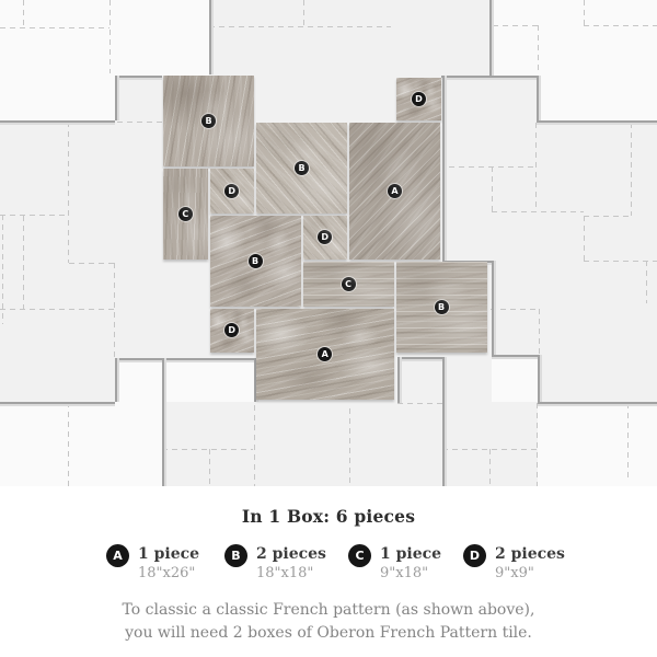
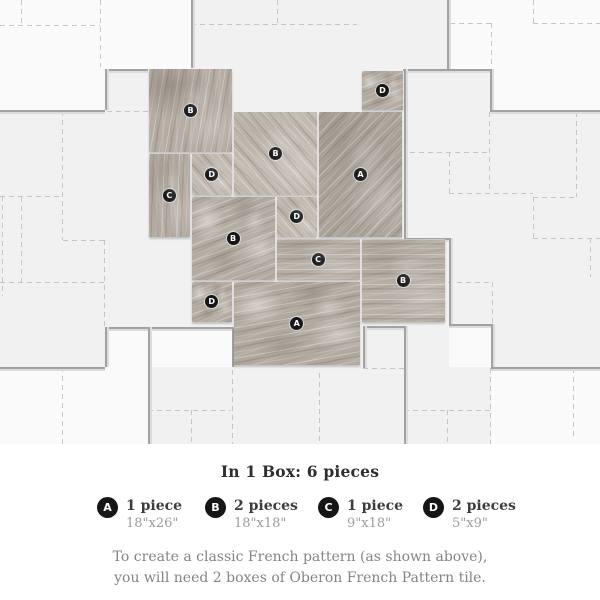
  In 1 Box: 6 pieces
  A
  1 piece
  18"x26"
  B
  2 pieces
  18"x18"
  C
  1 piece
  9"x18"
  D
  2 pieces
- 9"x9"
+ 5"x9"
- To classic a classic French pattern (as shown above),
+ To create a classic French pattern (as shown above),
  you will need 2 boxes of Oberon French Pattern tile.
